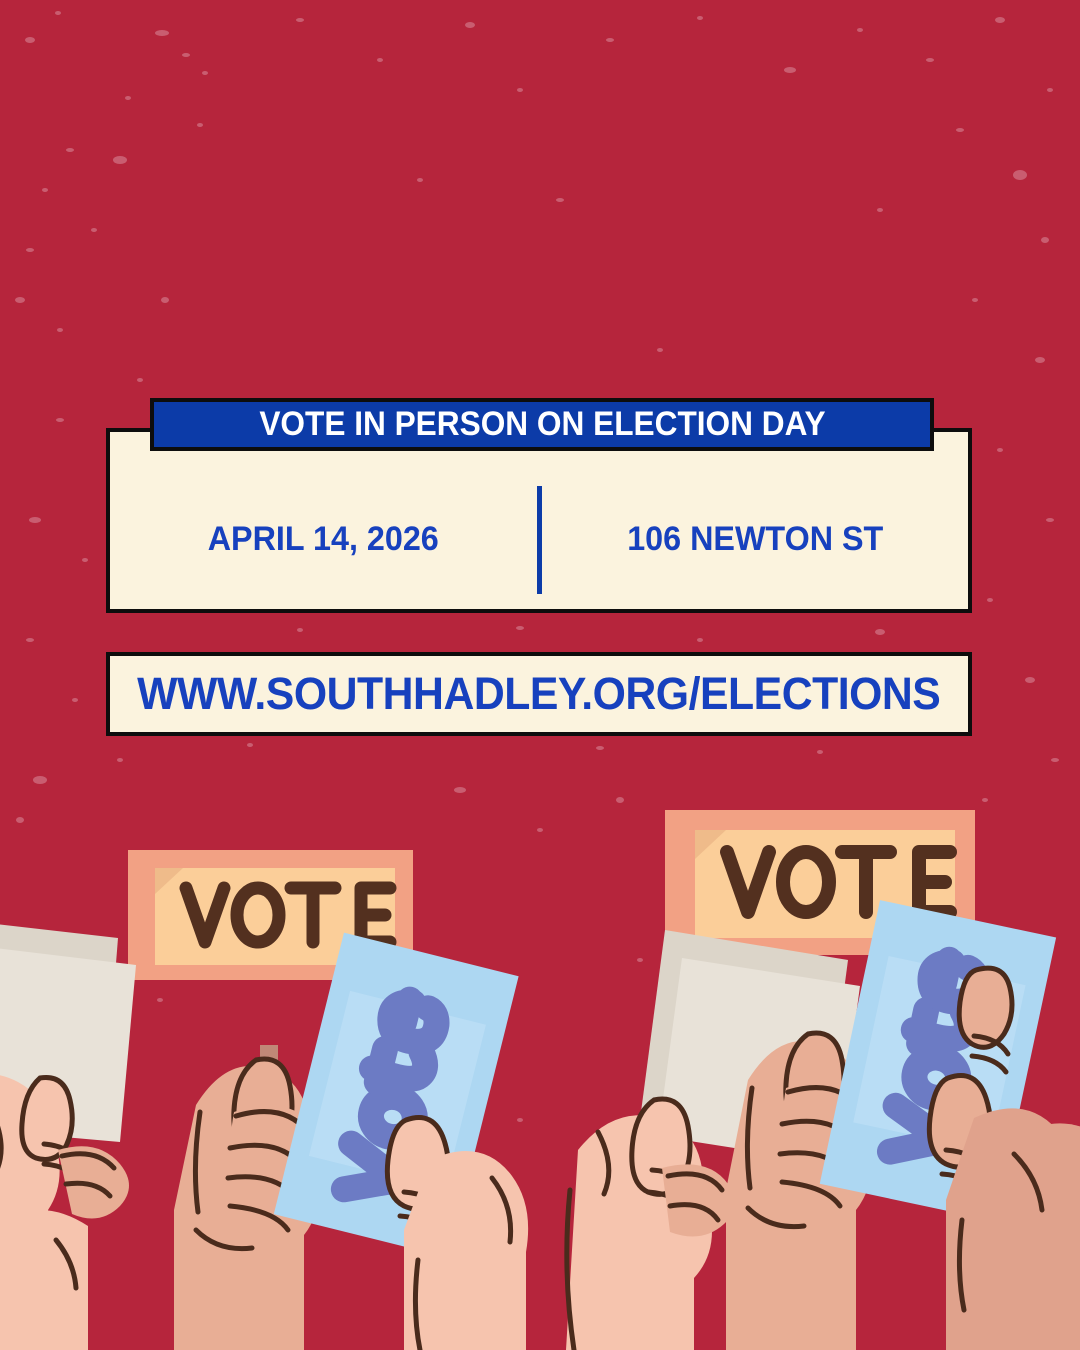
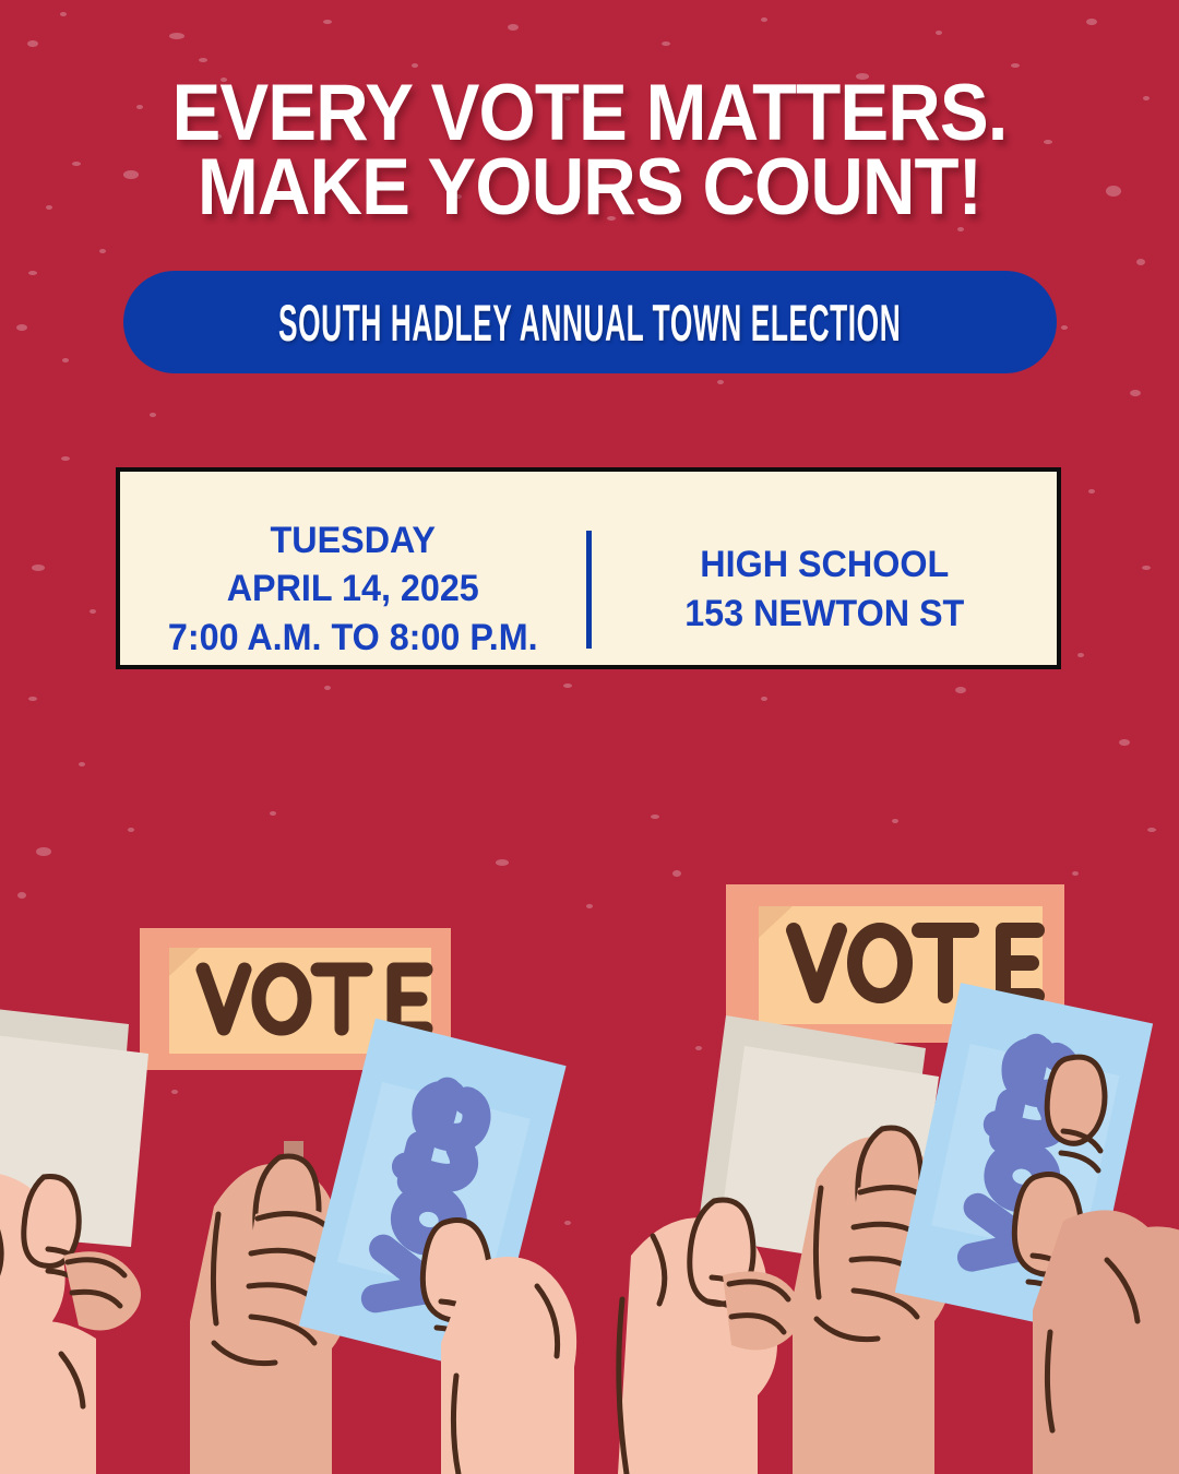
+ EVERY VOTE MATTERS.
+ MAKE YOURS COUNT!
+ SOUTH HADLEY ANNUAL TOWN ELECTION
+ TUESDAY
- APRIL 14, 2026
+ APRIL 14, 2025
+ 7:00 A.M. TO 8:00 P.M.
+ HIGH SCHOOL
- 106 NEWTON ST
+ 153 NEWTON ST
- VOTE IN PERSON ON ELECTION DAY
- WWW.SOUTHHADLEY.ORG/ELECTIONS
